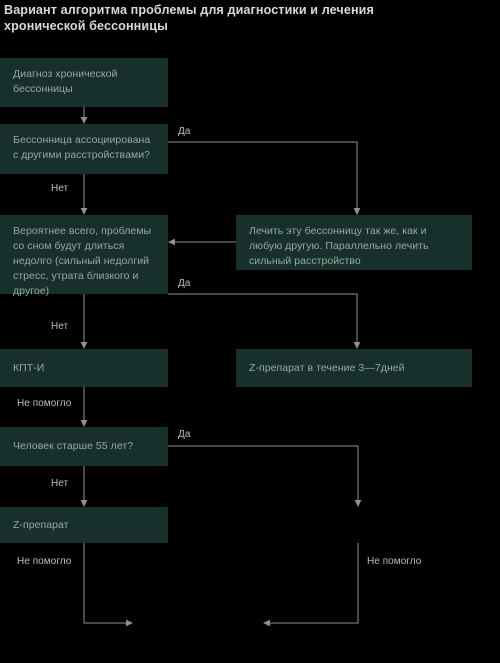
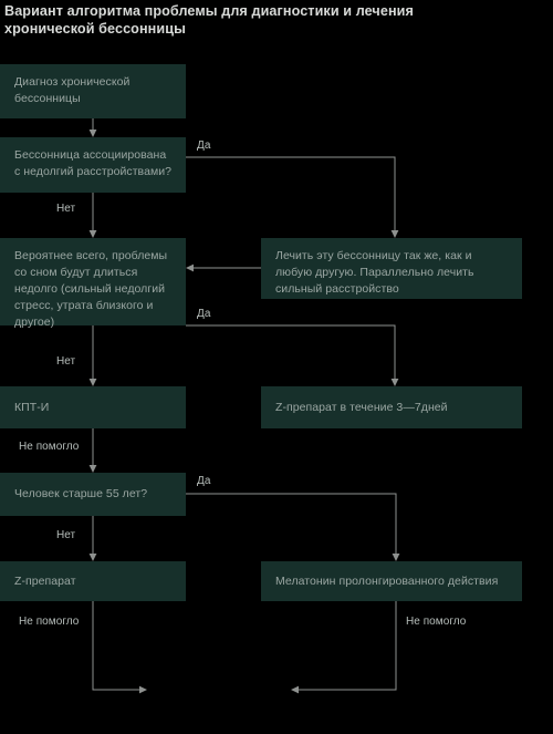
  Вариант алгоритма проблемы для диагностики и лечения хронической бессонницы
  Диагноз хронической бессонницы
- Бессонница ассоциирована с другими расстройствами?
+ Бессонница ассоциирована с недолгий расстройствами?
  Лечить эту бессонницу так же, как и любую другую. Параллельно лечить сильный расстройство
  Вероятнее всего, проблемы со сном будут длиться недолго (сильный недолгий стресс, утрата близкого и другое)
  КПТ-И
  Z-препарат в течение 3—7дней
  Человек старше 55 лет?
  Z-препарат
+ Мелатонин пролонгированного действия
  Да
  Нет
  Да
  Нет
  Не помогло
  Да
  Нет
  Не помогло
  Не помогло
